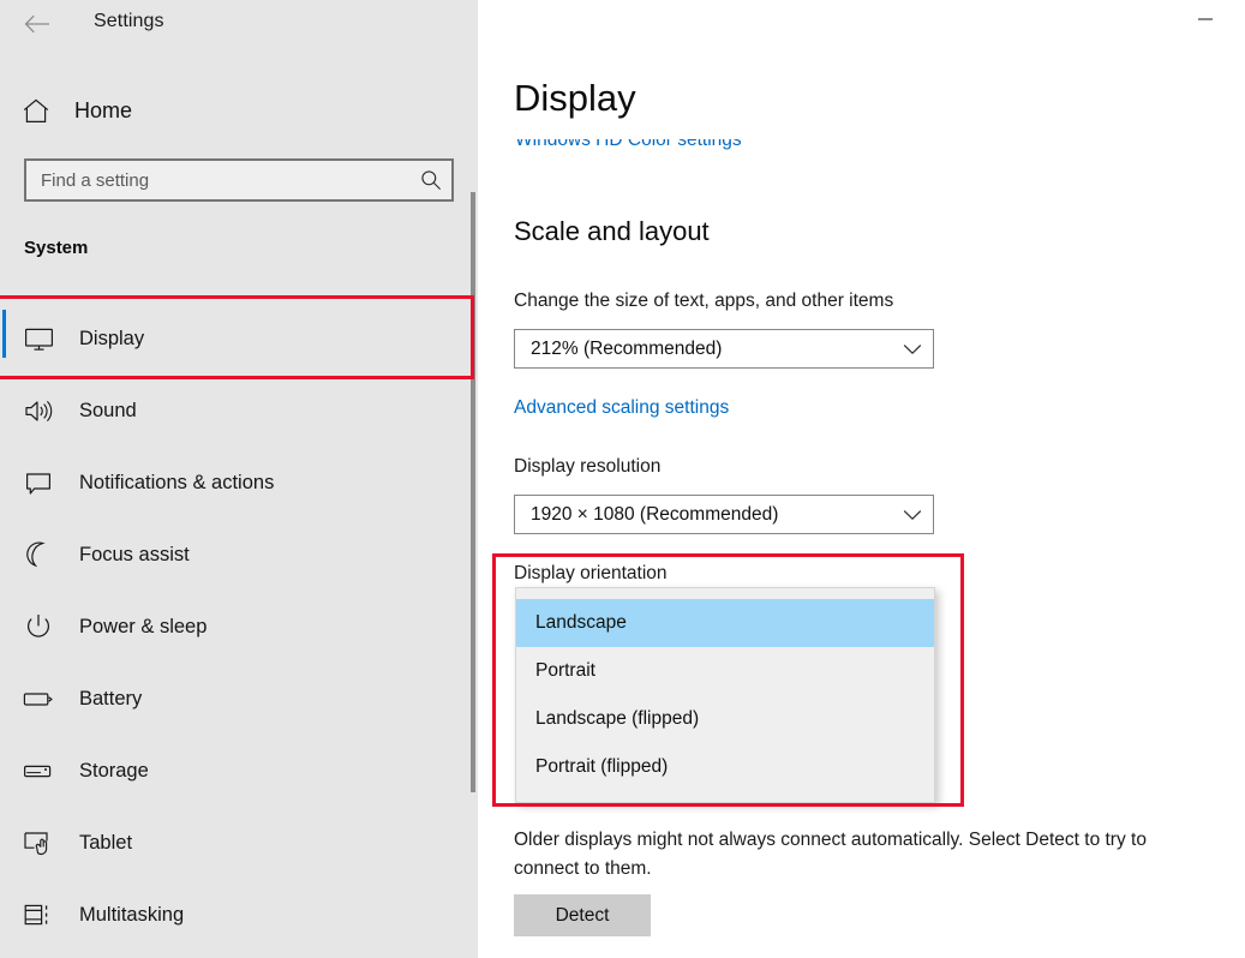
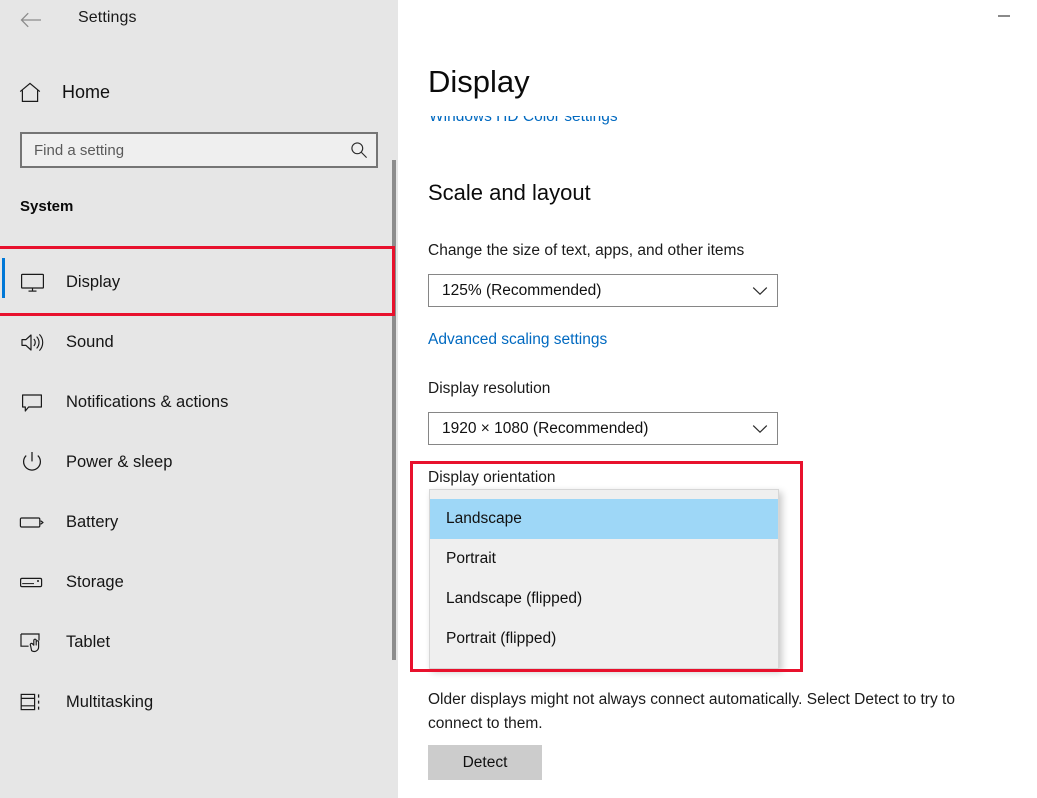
  Settings
  Home
  Find a setting
  System
  Display
  Sound
  Notifications & actions
- Focus assist
  Power & sleep
  Battery
  Storage
  Tablet
  Multitasking
  Windows HD Color settings
  Scale and layout
  Change the size of text, apps, and other items
- 212% (Recommended)
+ 125% (Recommended)
  Advanced scaling settings
  Display resolution
  1920 × 1080 (Recommended)
  Display orientation
  Older displays might not always connect automatically. Select Detect to try to connect to them.
  Detect
  Landscape
  Portrait
  Landscape (flipped)
  Portrait (flipped)
  Display
